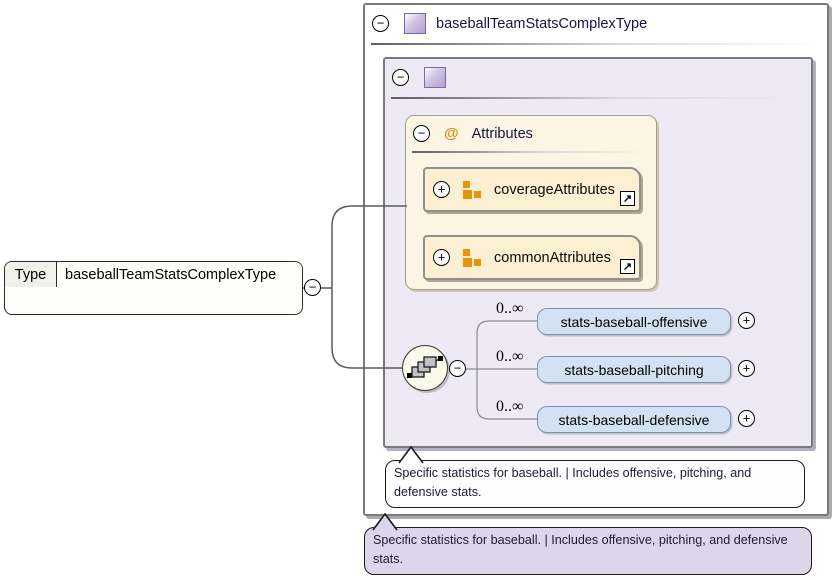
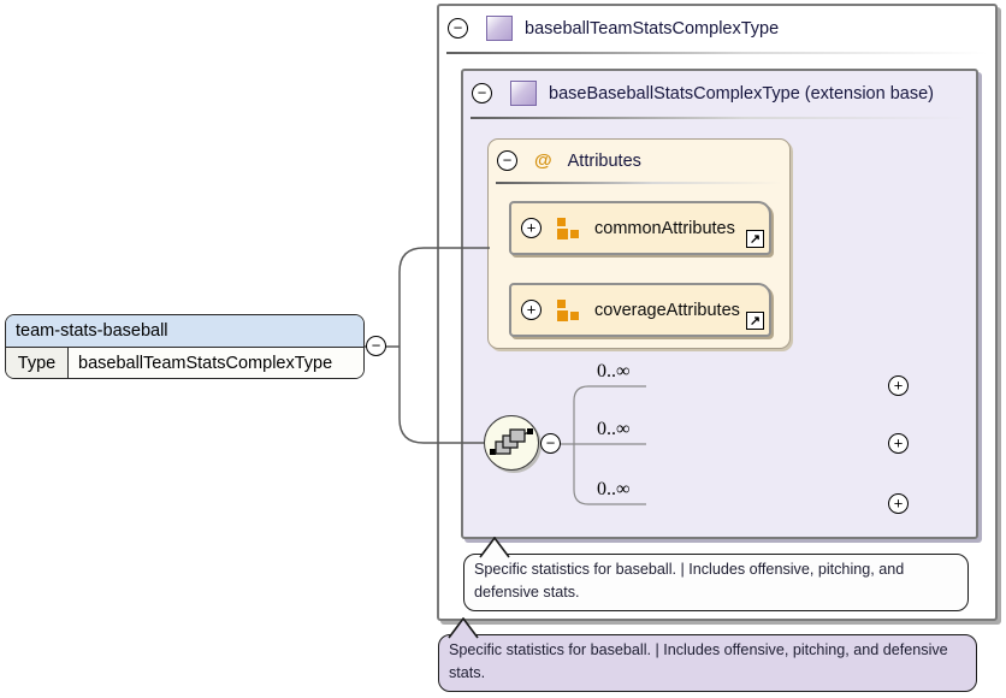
  −
  baseballTeamStatsComplexType
  −
+ baseBaseballStatsComplexType (extension base)
  −
  @
  Attributes
  +
- coverageAttributes
+ commonAttributes
  ↗
  +
- commonAttributes
+ coverageAttributes
  ↗
  −
  0..∞
- stats-baseball-offensive
  +
  0..∞
- stats-baseball-pitching
  +
  0..∞
- stats-baseball-defensive
  +
  Specific statistics for baseball. | Includes offensive, pitching, and defensive stats.
  Specific statistics for baseball. | Includes offensive, pitching, and defensive stats.
+ team-stats-baseball
  Type
  baseballTeamStatsComplexType
  −
